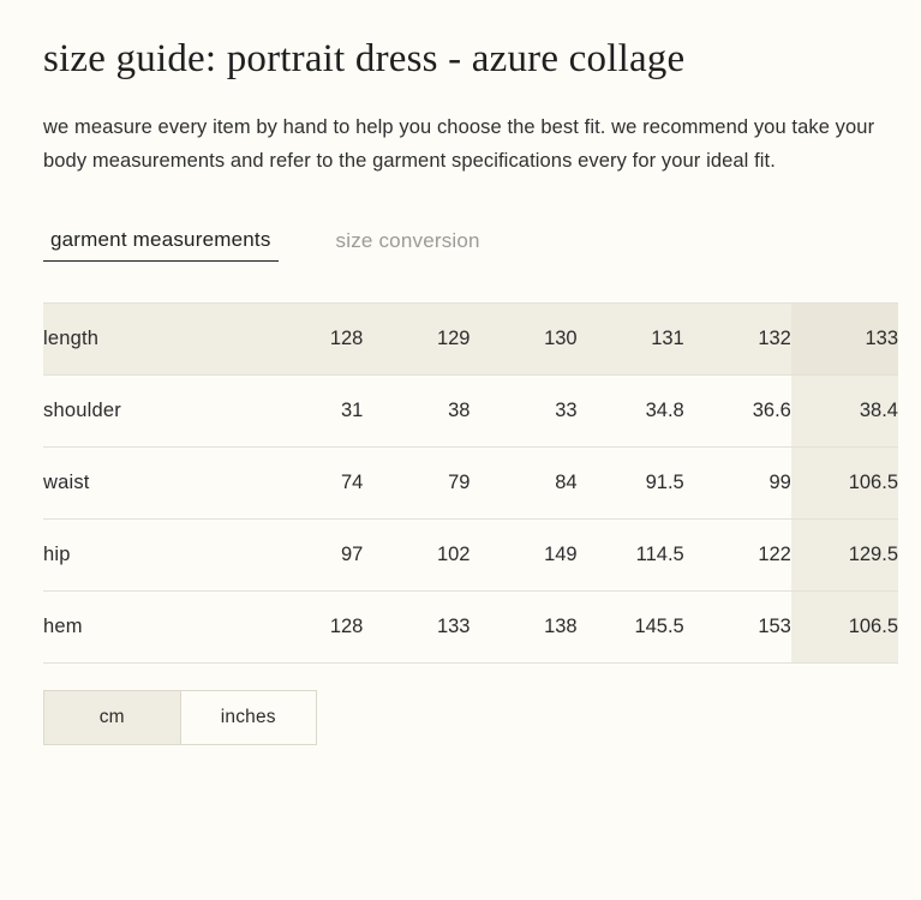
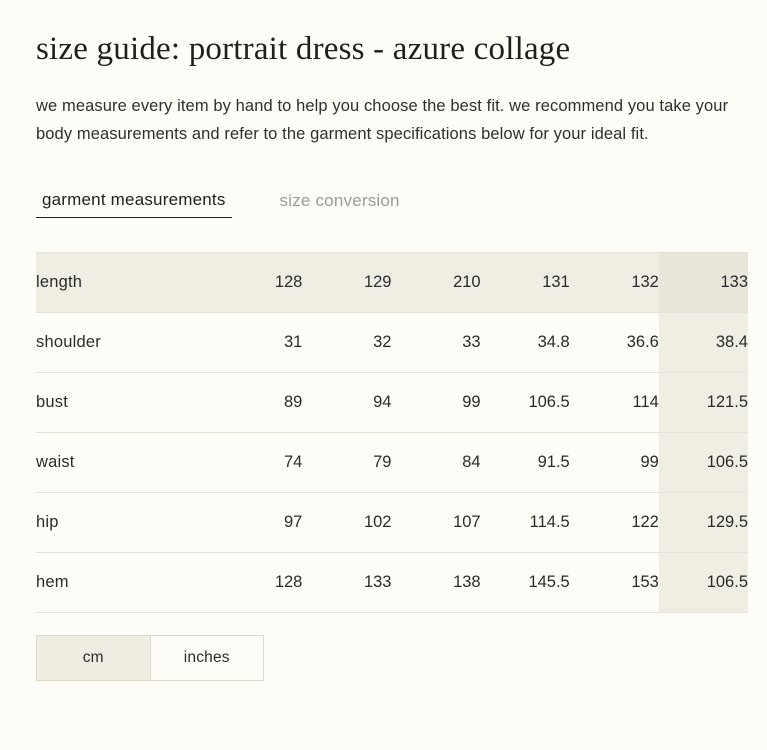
  size guide: portrait dress - azure collage
- we measure every item by hand to help you choose the best fit. we recommend you take your body measurements and refer to the garment specifications every for your ideal fit.
+ we measure every item by hand to help you choose the best fit. we recommend you take your body measurements and refer to the garment specifications below for your ideal fit.
  garment measurements
  size conversion
- length	128	129	130	131	132	133
+ length	128	129	210	131	132	133
- shoulder	31	38	33	34.8	36.6	38.4
+ shoulder	31	32	33	34.8	36.6	38.4
+ bust	89	94	99	106.5	114	121.5
  waist	74	79	84	91.5	99	106.5
- hip	97	102	149	114.5	122	129.5
+ hip	97	102	107	114.5	122	129.5
  hem	128	133	138	145.5	153	106.5
  cm
  inches
